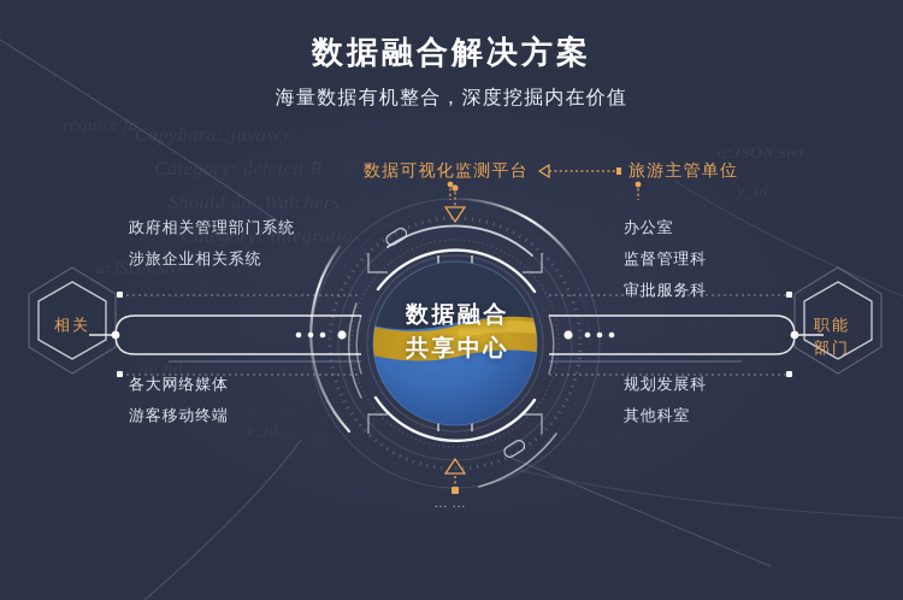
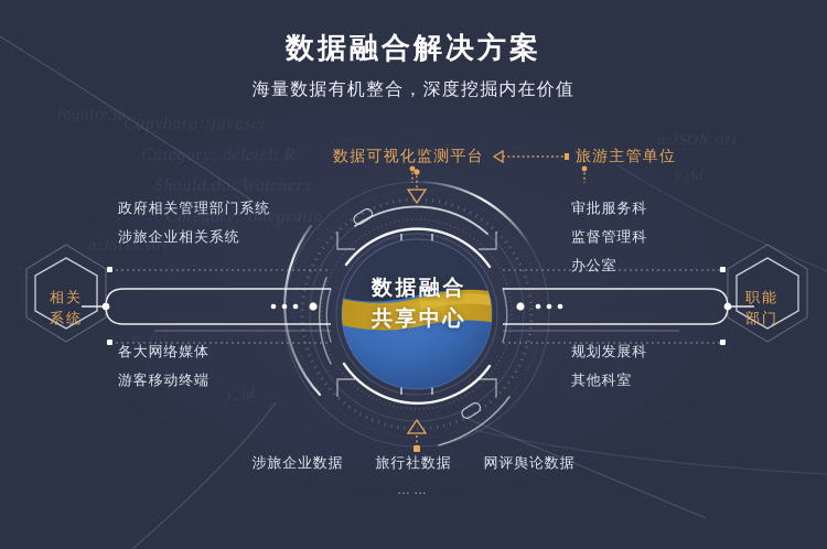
  require'ja
  Capybara::javascr
  Category: deleteit R
  Should do: Watchers
  Category: Integratio
  a:JSON.stri
  e: ful
  a:JSON.stri
  数据融合解决方案
  海量数据有机整合，深度挖掘内在价值
  数据可视化监测平台
  旅游主管单位
  政府相关管理部门系统
  涉旅企业相关系统
  各大网络媒体
  游客移动终端
- 办公室
+ 审批服务科
  监督管理科
- 审批服务科
+ 办公室
  规划发展科
  其他科室
  相关
+ 系统
  职能
  部门
  数据融合
  共享中心
+ 涉旅企业数据
+ 旅行社数据
+ 网评舆论数据
  ……
